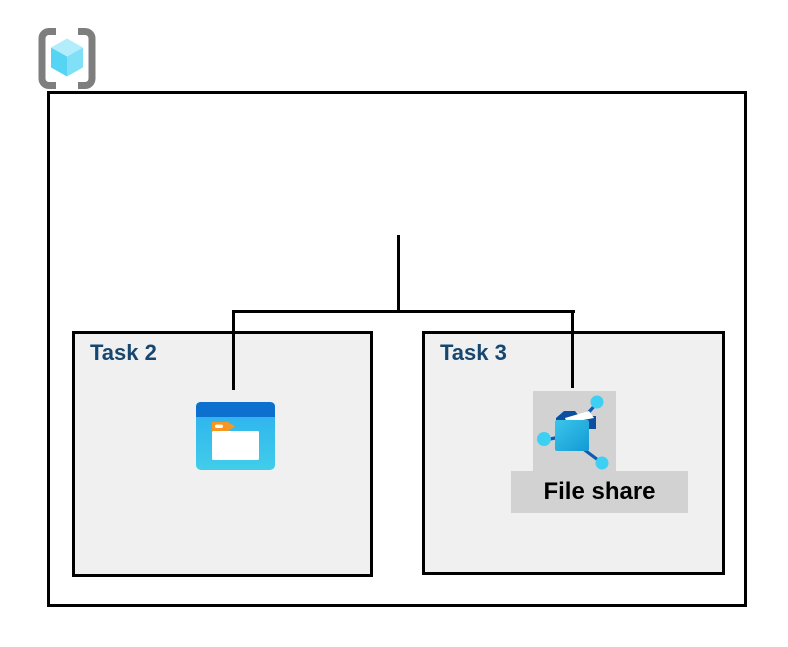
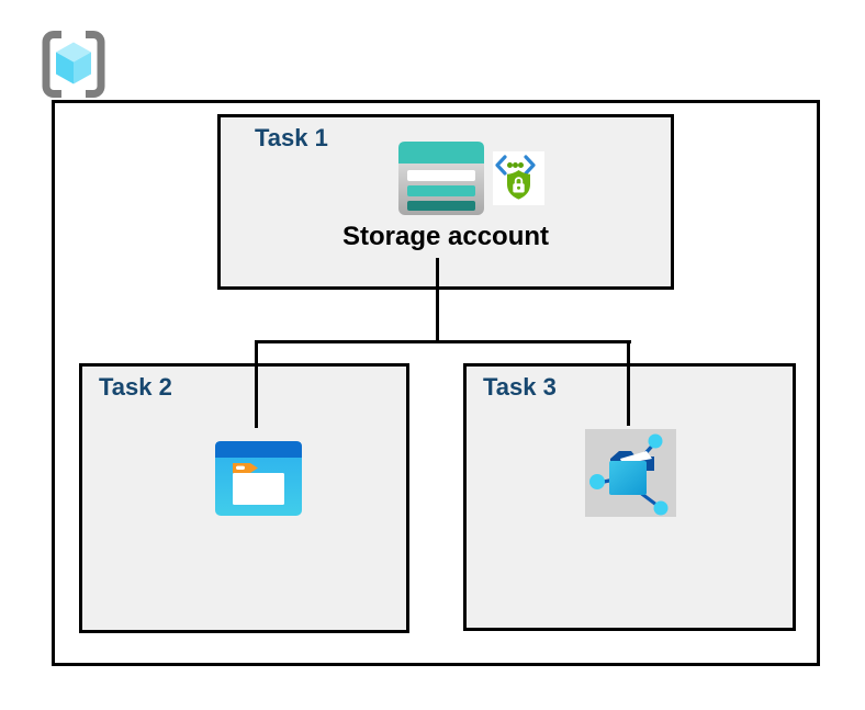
+ Task 1
+ Storage account
  Task 2
  Task 3
- File share
